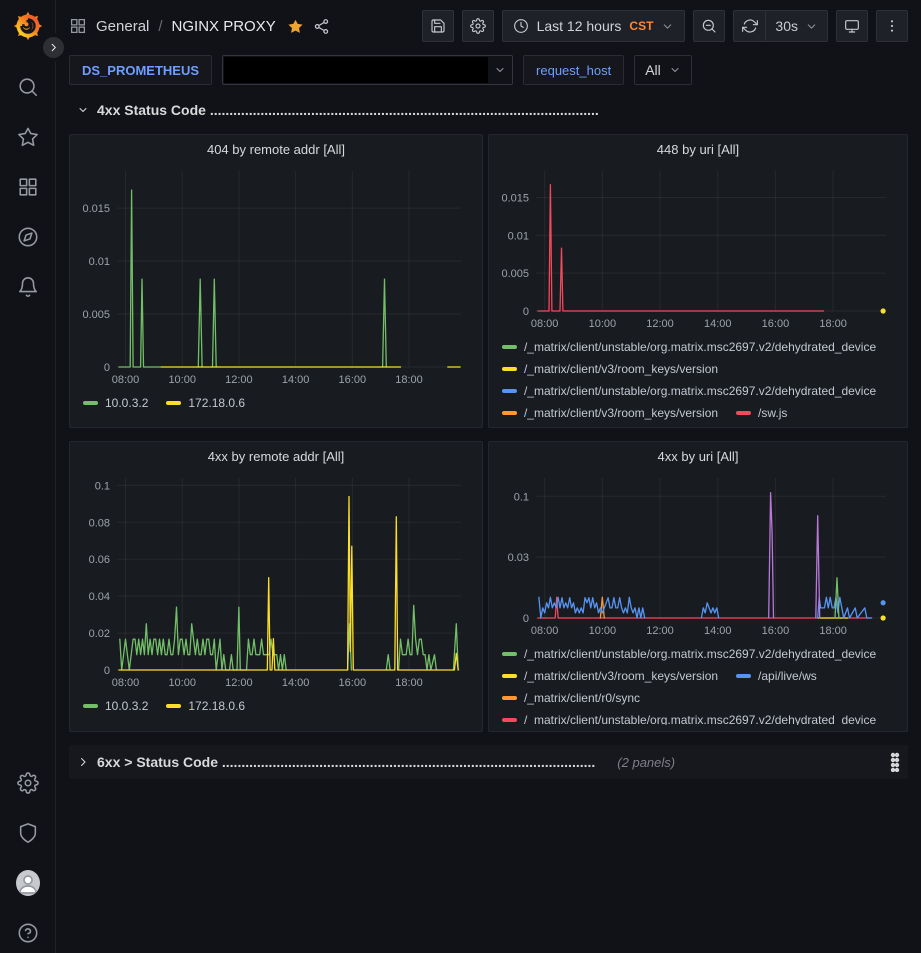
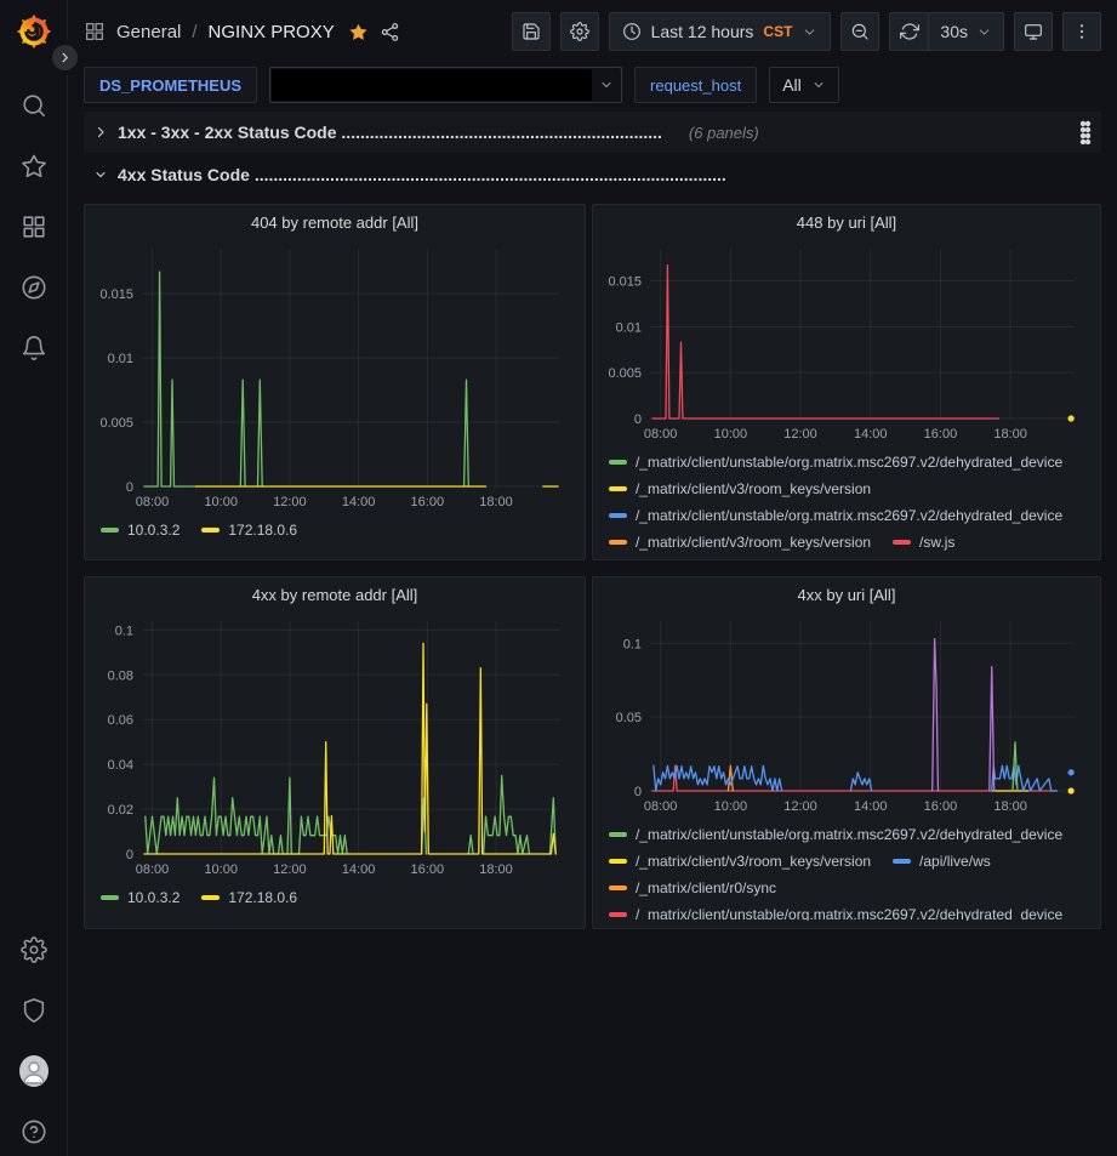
  General
  /
  NGINX PROXY
  Last 12 hours
  CST
  30s
  DS_PROMETHEUS
  request_host
  All
+ 1xx - 3xx - 2xx Status Code ....................................................................
+ (6 panels)
  4xx Status Code ....................................................................................................
  404 by remote addr [All]
  0
  0.005
  0.01
  0.015
  08:00
  10:00
  12:00
  14:00
  16:00
  18:00
  10.0.3.2
  172.18.0.6
  448 by uri [All]
  0
  0.005
  0.01
  0.015
  08:00
  10:00
  12:00
  14:00
  16:00
  18:00
  /_matrix/client/unstable/org.matrix.msc2697.v2/dehydrated_device
  /_matrix/client/v3/room_keys/version
  /_matrix/client/unstable/org.matrix.msc2697.v2/dehydrated_device
  /_matrix/client/v3/room_keys/version
  /sw.js
  4xx by remote addr [All]
  0
  0.02
  0.04
  0.06
  0.08
  0.1
  08:00
  10:00
  12:00
  14:00
  16:00
  18:00
  10.0.3.2
  172.18.0.6
  4xx by uri [All]
  0
- 0.03
+ 0.05
  0.1
  08:00
  10:00
  12:00
  14:00
  16:00
  18:00
  /_matrix/client/unstable/org.matrix.msc2697.v2/dehydrated_device
  /_matrix/client/v3/room_keys/version
  /api/live/ws
  /_matrix/client/r0/sync
  /_matrix/client/unstable/org.matrix.msc2697.v2/dehydrated_device
- 6xx > Status Code ................................................................................................
- (2 panels)
